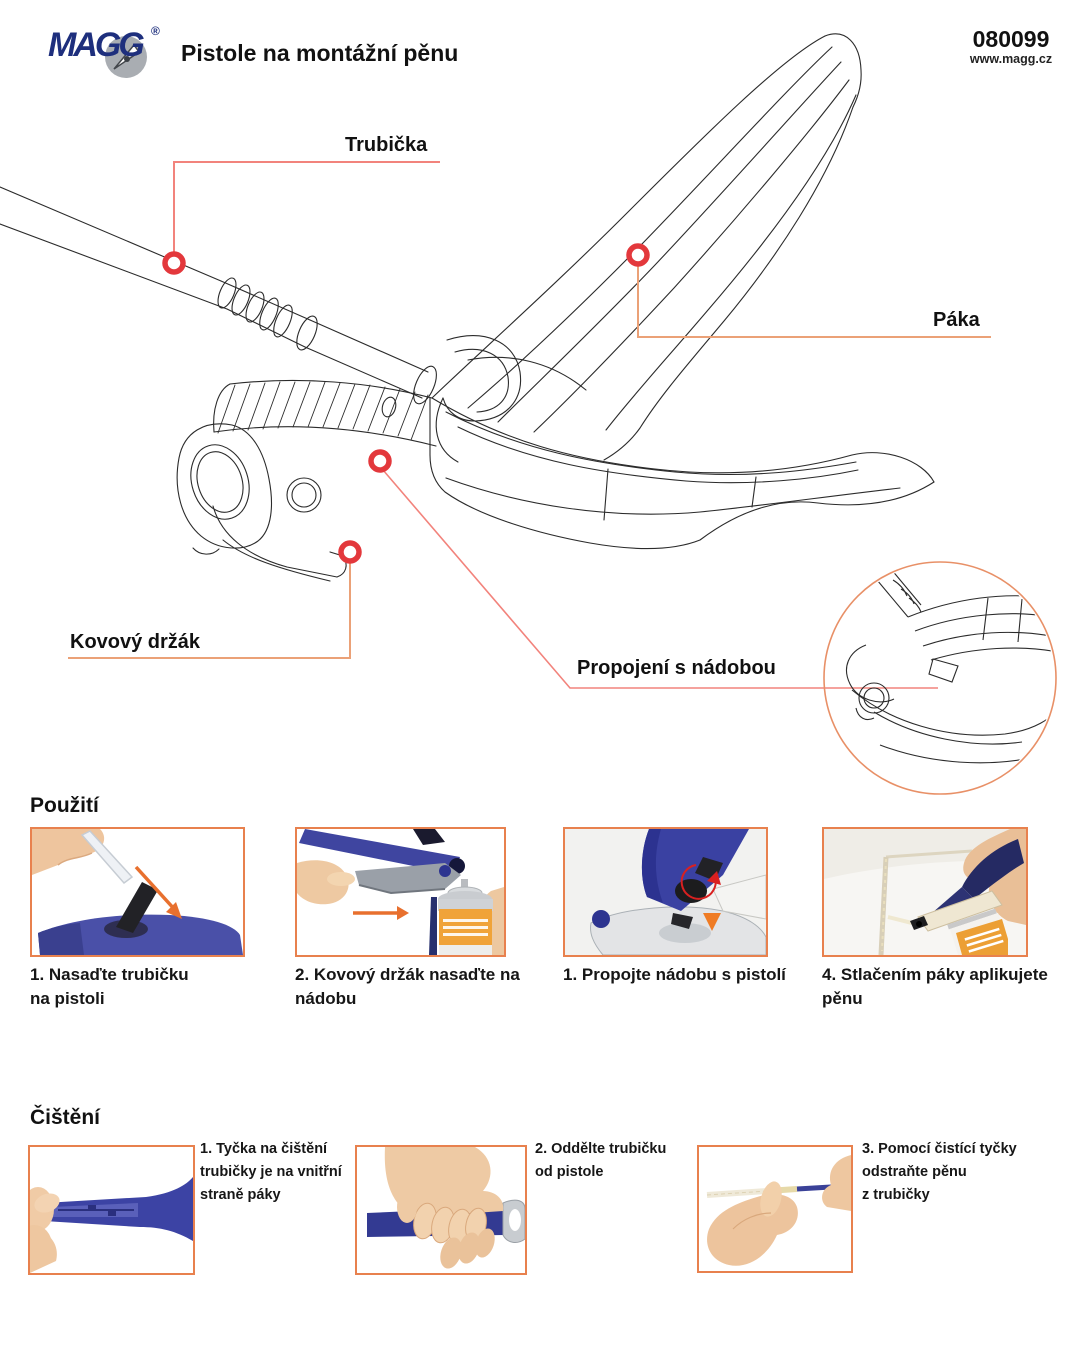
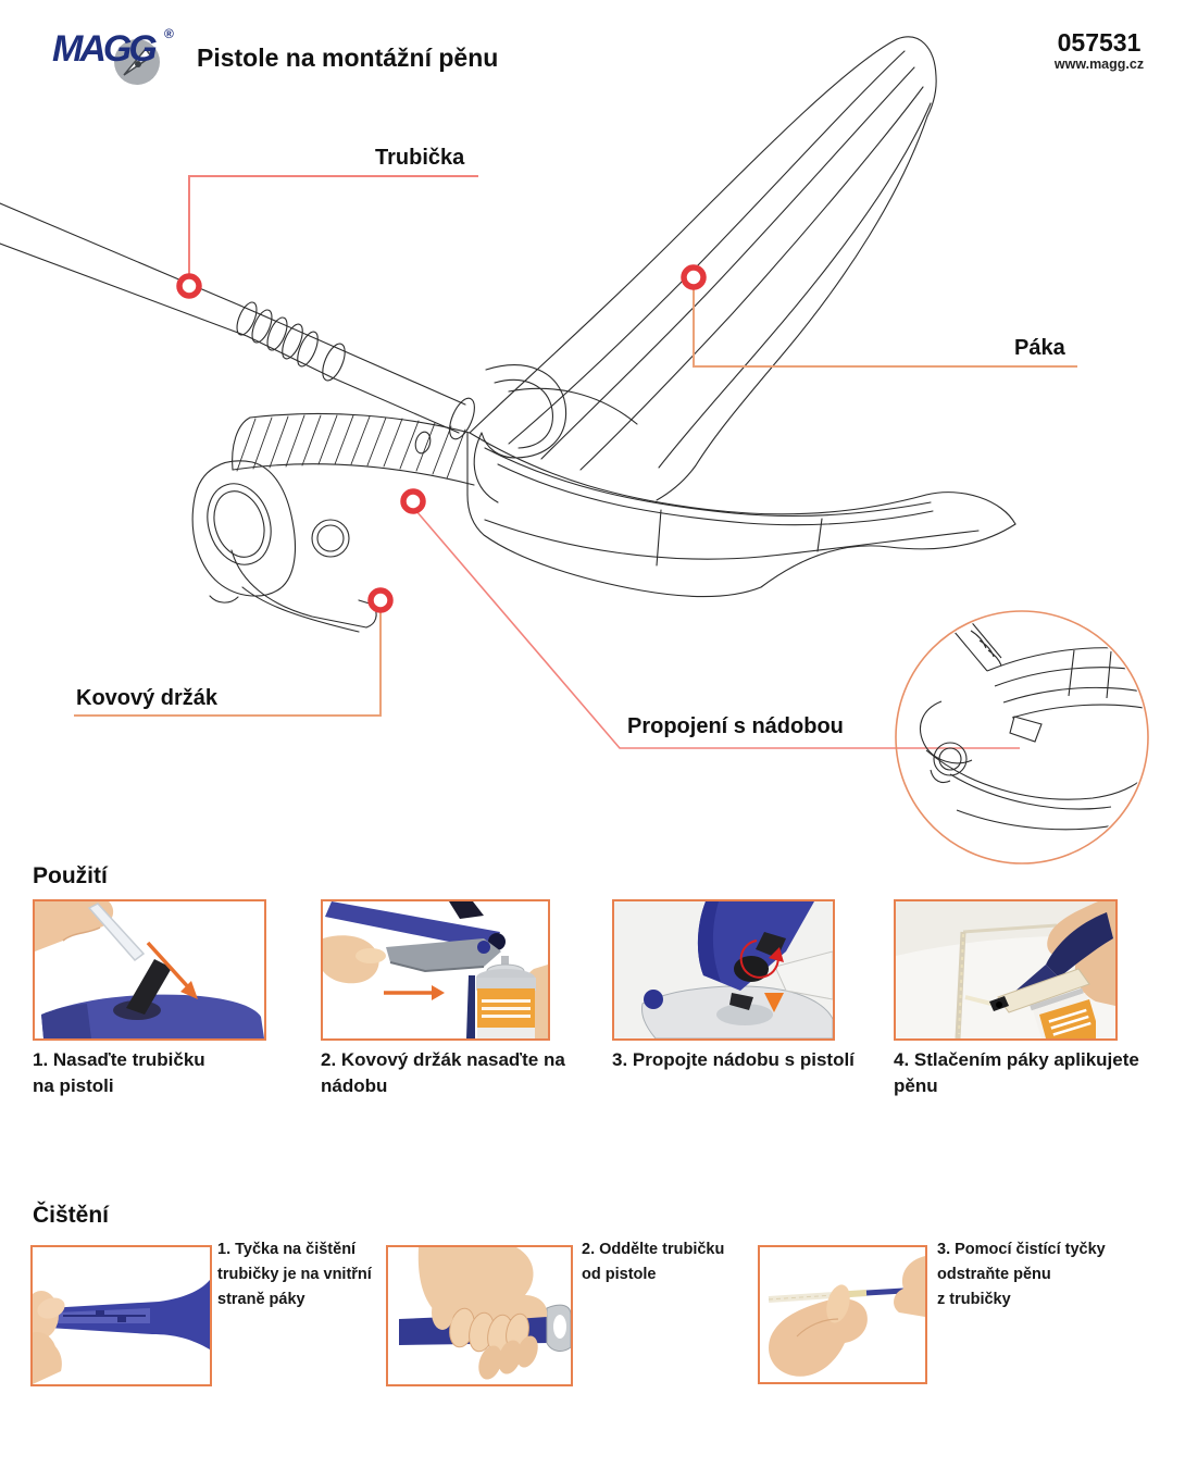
  MAGG
  ®
  Pistole na montážní pěnu
- 080099
+ 057531
  www.magg.cz
  Trubička
  Páka
  Kovový držák
  Propojení s nádobou
  Použití
  1. Nasaďte trubičku
  na pistoli
  2. Kovový držák nasaďte na
  nádobu
- 1. Propojte nádobu s pistolí
+ 3. Propojte nádobu s pistolí
  4. Stlačením páky aplikujete
  pěnu
  Čištění
  1. Tyčka na čištění
  trubičky je na vnitřní
  straně páky
  2. Oddělte trubičku
  od pistole
  3. Pomocí čistící tyčky
  odstraňte pěnu
  z trubičky
